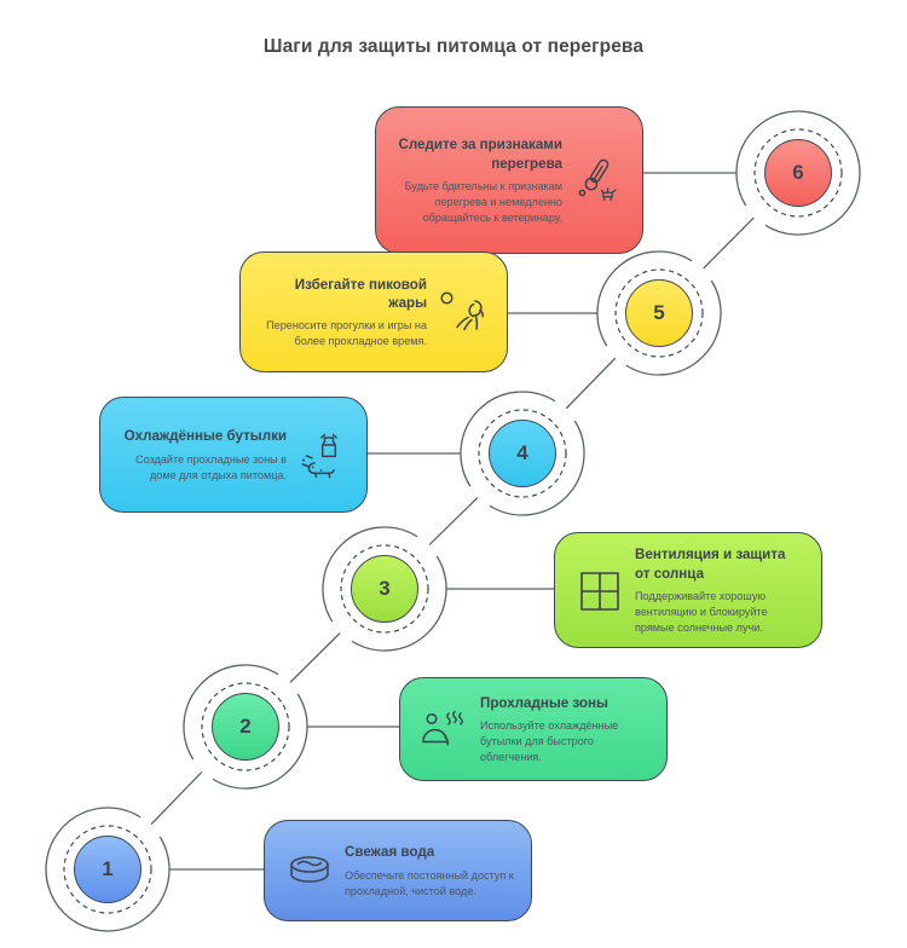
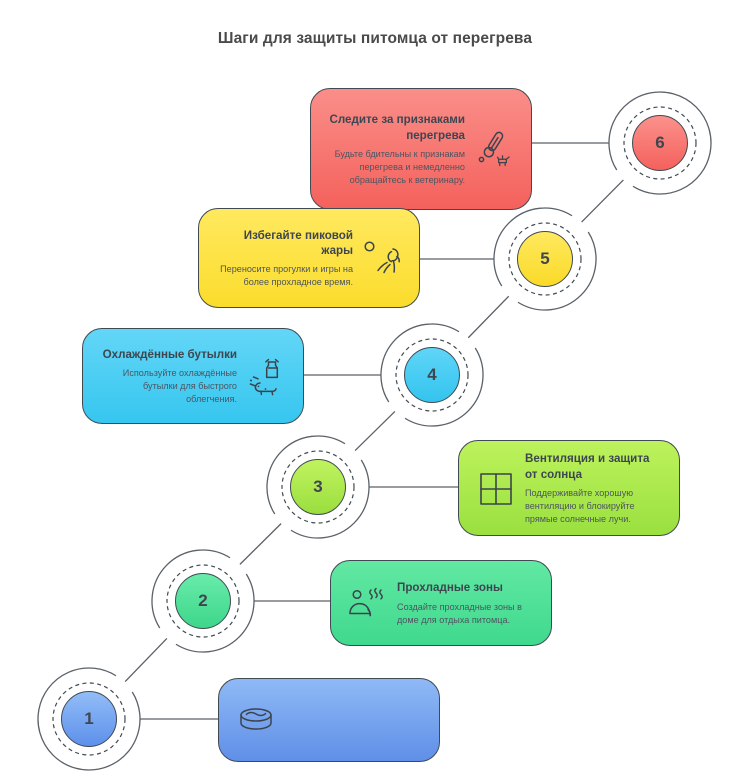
  Шаги для защиты питомца от перегрева
  Следите за признаками перегрева
  Будьте бдительны к признакам перегрева и немедленно обращайтесь к ветеринару.
  Избегайте пиковой жары
  Переносите прогулки и игры на более прохладное время.
  Охлаждённые бутылки
- Создайте прохладные зоны в доме для отдыха питомца.
+ Используйте охлаждённые бутылки для быстрого облегчения.
  Вентиляция и защита от солнца
  Поддерживайте хорошую вентиляцию и блокируйте прямые солнечные лучи.
  Прохладные зоны
- Используйте охлаждённые бутылки для быстрого облегчения.
+ Создайте прохладные зоны в доме для отдыха питомца.
- Свежая вода
- Обеспечьте постоянный доступ к прохладной, чистой воде.
  1
  2
  3
  4
  5
  6
